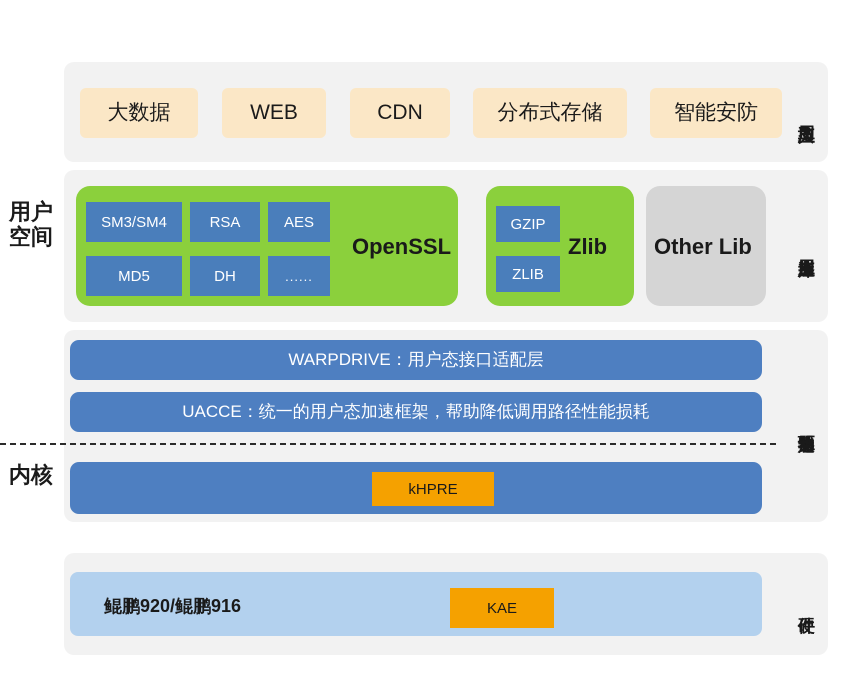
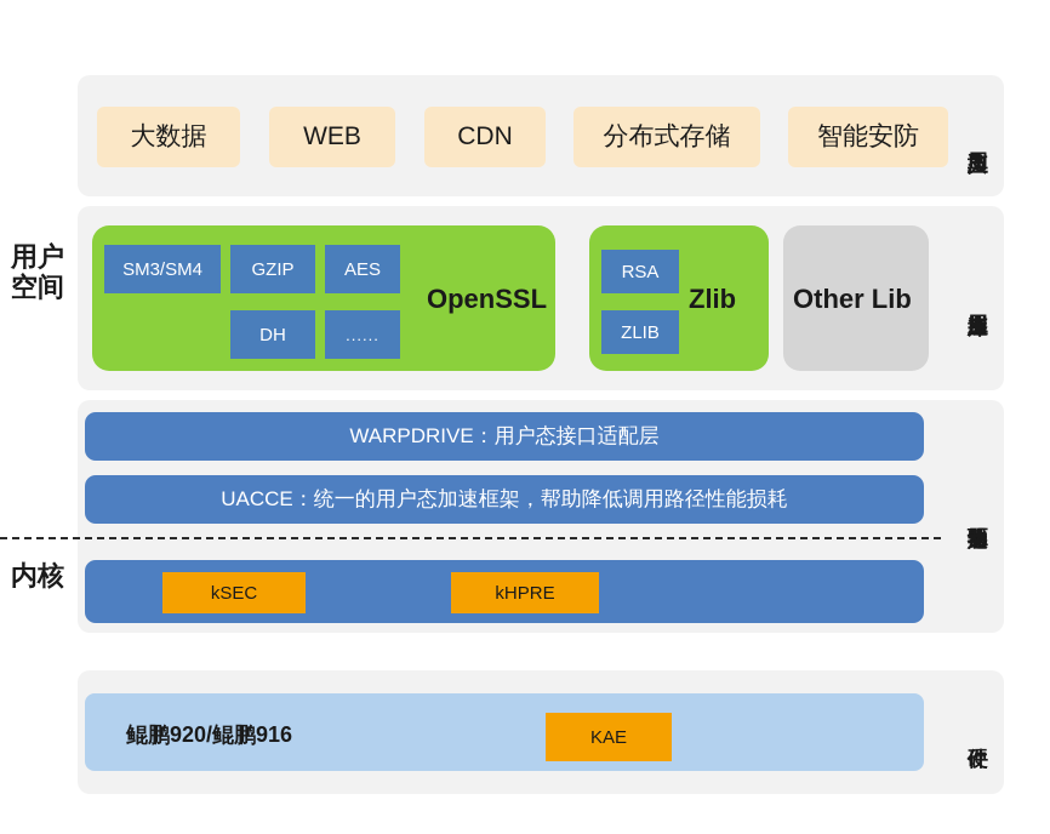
  大数据
  WEB
  CDN
  分布式存储
  智能安防
  SM3/SM4
- RSA
+ GZIP
  AES
- MD5
  DH
  ......
  OpenSSL
- GZIP
+ RSA
  ZLIB
  Zlib
  Other Lib
  WARPDRIVE：用户态接口适配层
  UACCE：统一的用户态加速框架，帮助降低调用路径性能损耗
+ kSEC
  kHPRE
  鲲鹏920/鲲鹏916
  KAE
  用户空间
  内核
